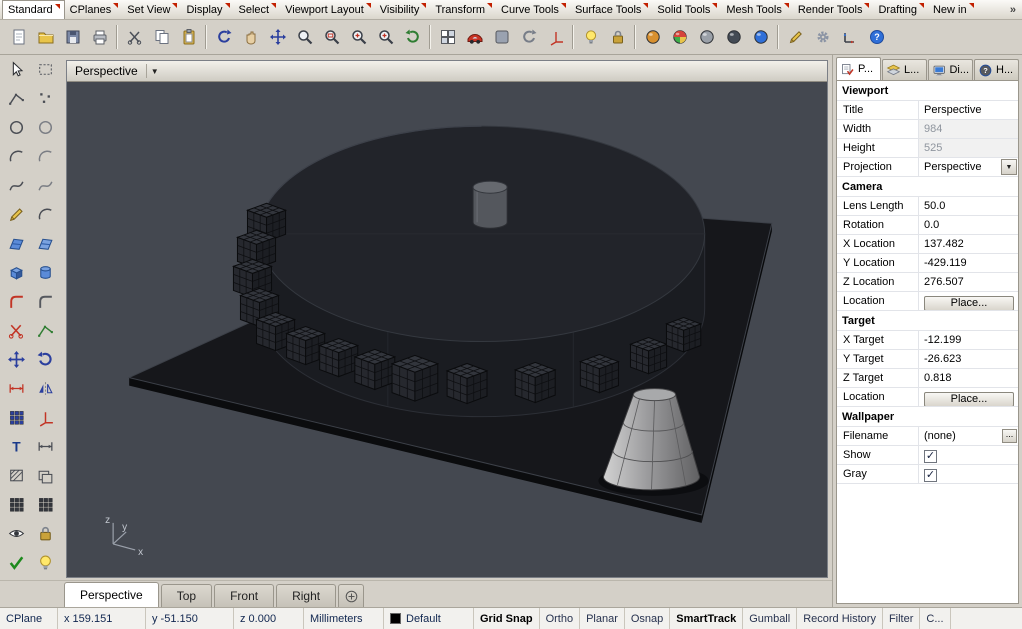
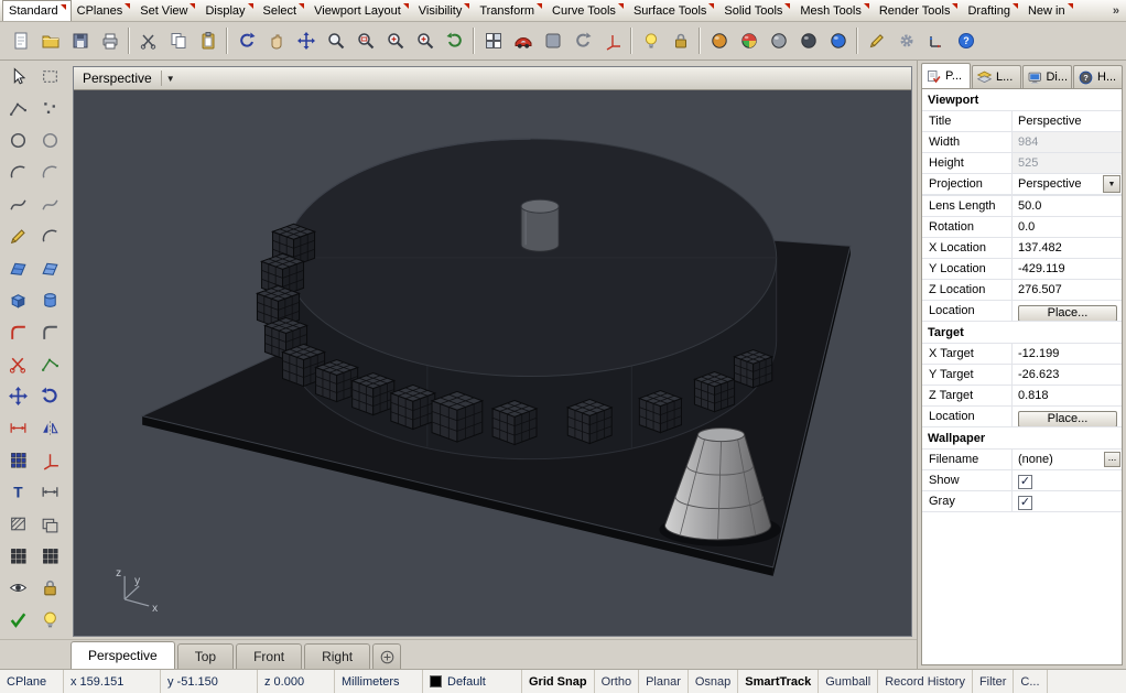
  Standard
  CPlanes
  Set View
  Display
  Select
  Viewport Layout
  Visibility
  Transform
  Curve Tools
  Surface Tools
  Solid Tools
  Mesh Tools
  Render Tools
  Drafting
  New in
  »
  ?
  T
  Perspective
  ▼
  z
  y
  x
  P...
  L...
  Di...
  ?
  H...
  Viewport
  Title
  Perspective
  Width
  984
  Height
  525
  Projection
  Perspective
- Camera
  Lens Length
  50.0
  Rotation
  0.0
  X Location
  137.482
  Y Location
  -429.119
  Z Location
  276.507
  Location
  Place...
  Target
  X Target
  -12.199
  Y Target
  -26.623
  Z Target
  0.818
  Location
  Place...
  Wallpaper
  Filename
  (none)
  ...
  Show
  ✓
  Gray
  ✓
  Perspective
  Top
  Front
  Right
  CPlane
  x 159.151
  y -51.150
  z 0.000
  Millimeters
  Default
  Grid Snap
  Ortho
  Planar
  Osnap
  SmartTrack
  Gumball
  Record History
  Filter
  C...
